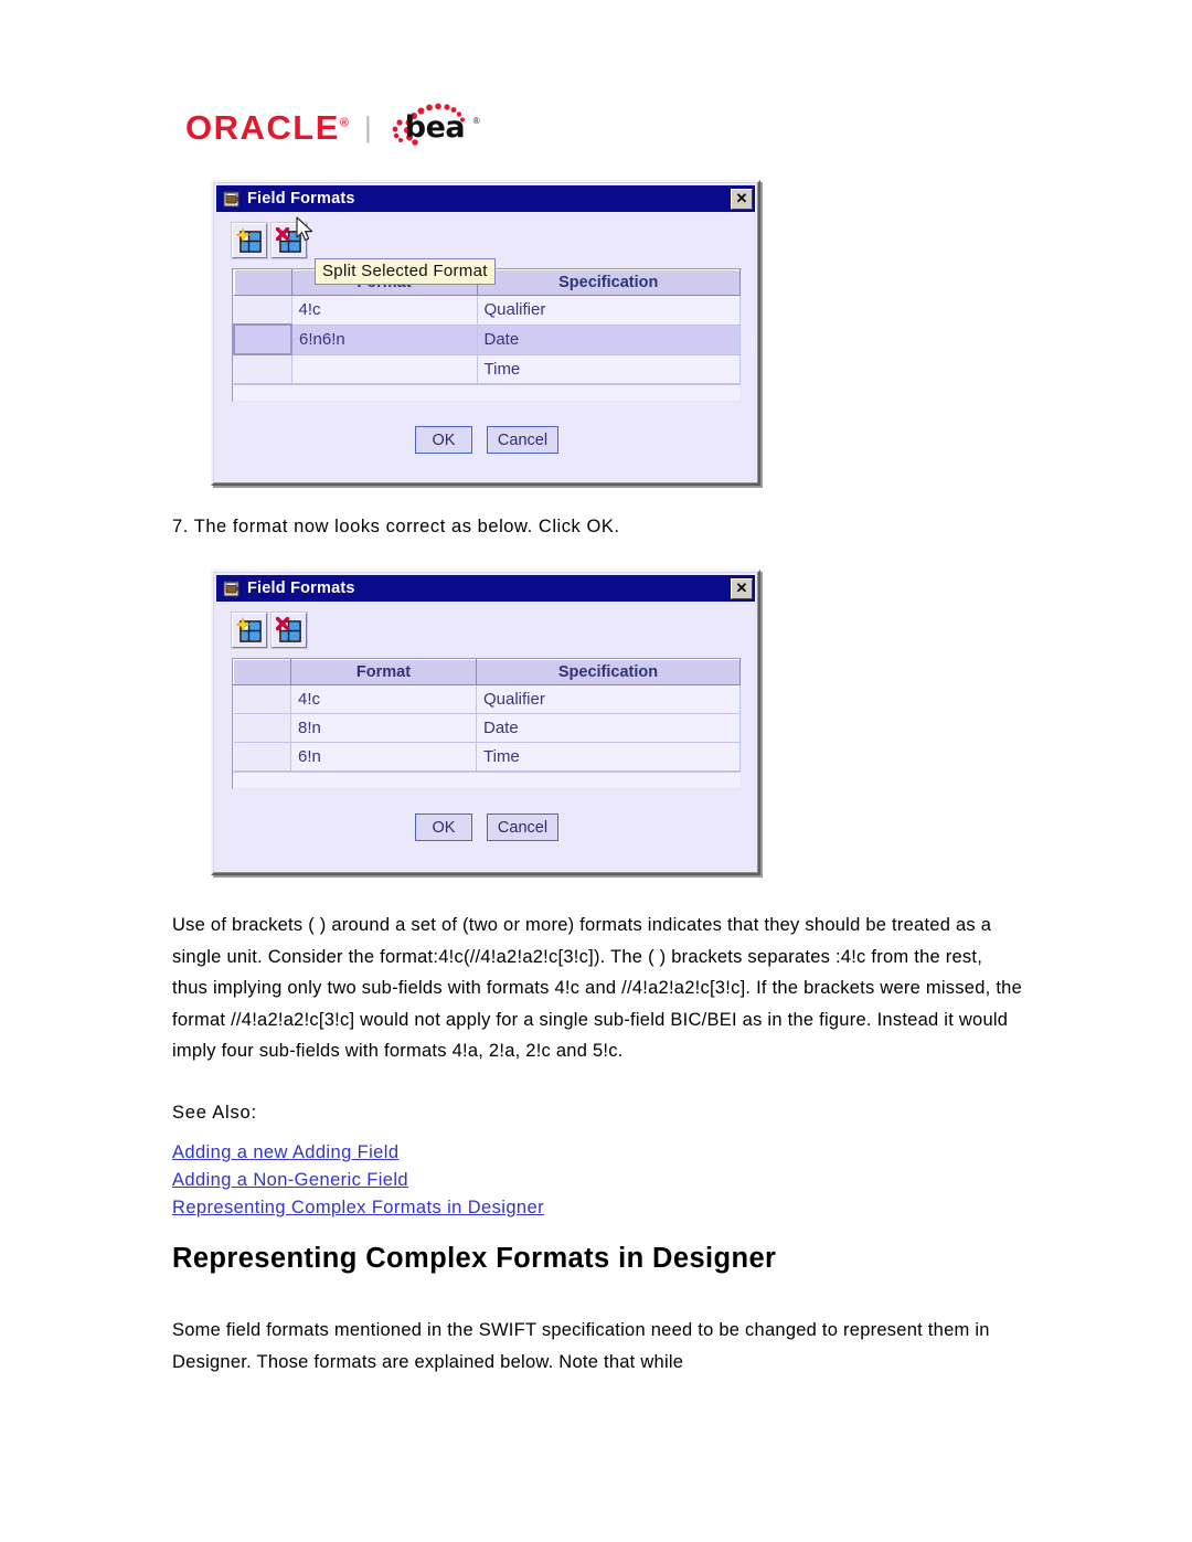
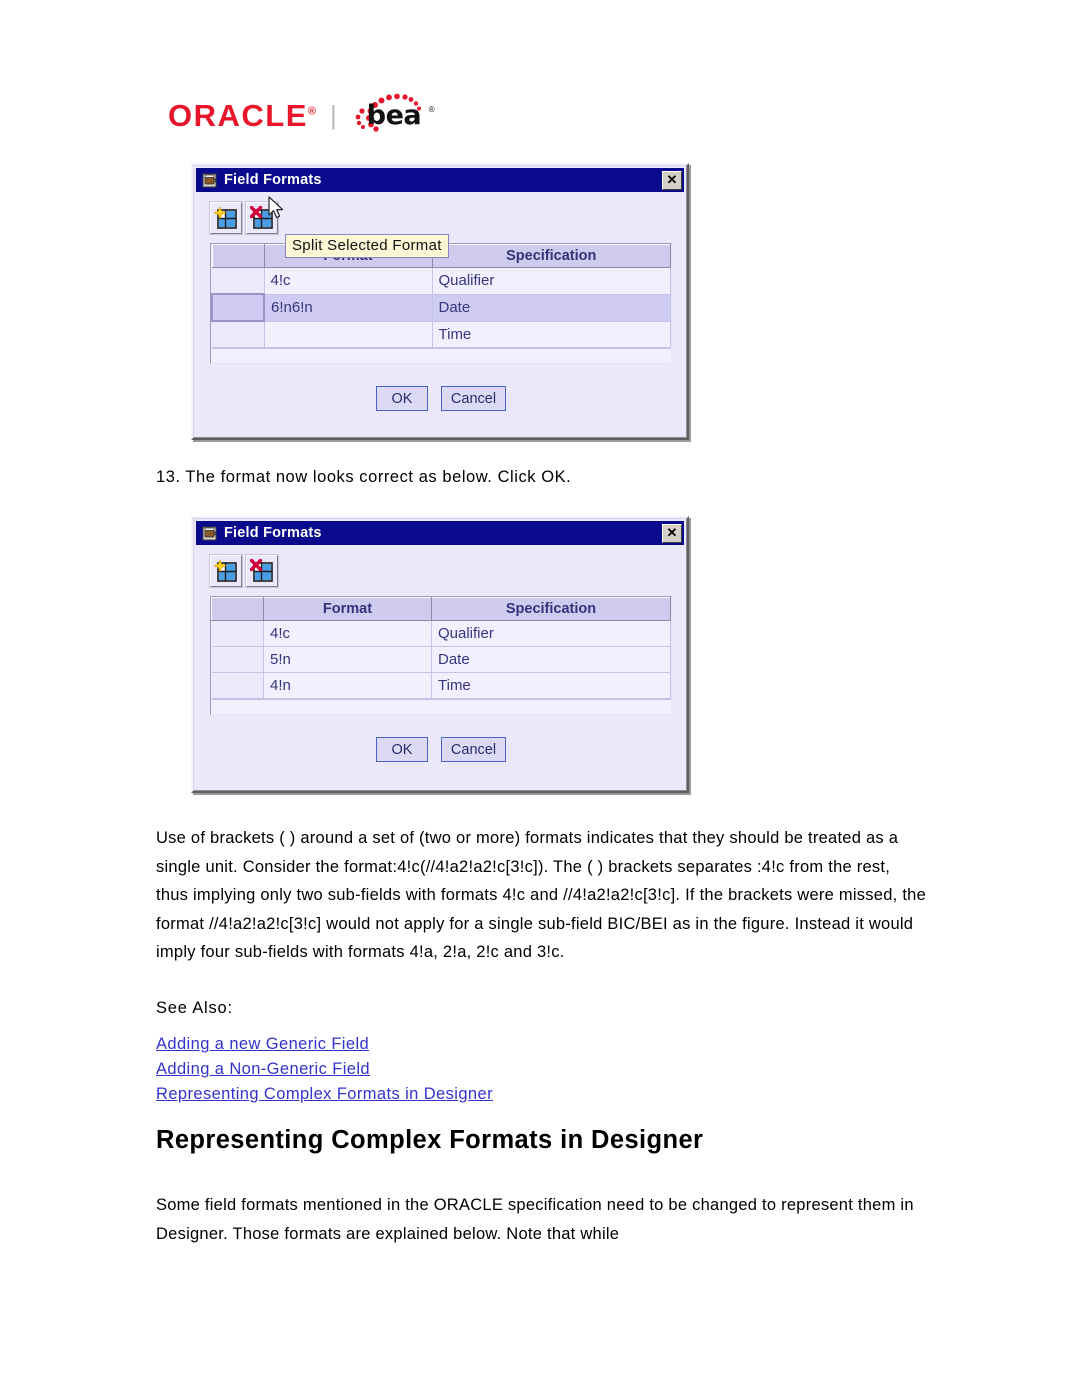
  ORACLE®
  |
  bea
  ®
  Field Formats
  ✕
  Split Selected Format
  	4!c	Qualifier
  	6!n6!n	Date
  		Time
  OK
  Cancel
  Field Formats
  ✕
  	Format	Specification
  	4!c	Qualifier
- 	8!n	Date
+ 	5!n	Date
- 	6!n	Time
+ 	4!n	Time
  OK
  Cancel
- 7. The format now looks correct as below. Click OK.
+ 13. The format now looks correct as below. Click OK.
- Use of brackets ( ) around a set of (two or more) formats indicates that they should be treated as a single unit. Consider the format:4!c(//4!a2!a2!c[3!c]). The ( ) brackets separates :4!c from the rest, thus implying only two sub-fields with formats 4!c and //4!a2!a2!c[3!c]. If the brackets were missed, the format //4!a2!a2!c[3!c] would not apply for a single sub-field BIC/BEI as in the figure. Instead it would imply four sub-fields with formats 4!a, 2!a, 2!c and 5!c.
+ Use of brackets ( ) around a set of (two or more) formats indicates that they should be treated as a single unit. Consider the format:4!c(//4!a2!a2!c[3!c]). The ( ) brackets separates :4!c from the rest, thus implying only two sub-fields with formats 4!c and //4!a2!a2!c[3!c]. If the brackets were missed, the format //4!a2!a2!c[3!c] would not apply for a single sub-field BIC/BEI as in the figure. Instead it would imply four sub-fields with formats 4!a, 2!a, 2!c and 3!c.
  See Also:
- Adding a new Adding Field
+ Adding a new Generic Field
  Adding a Non-Generic Field
  Representing Complex Formats in Designer
  Representing Complex Formats in Designer
- Some field formats mentioned in the SWIFT specification need to be changed to represent them in Designer. Those formats are explained below. Note that while
+ Some field formats mentioned in the ORACLE specification need to be changed to represent them in Designer. Those formats are explained below. Note that while
